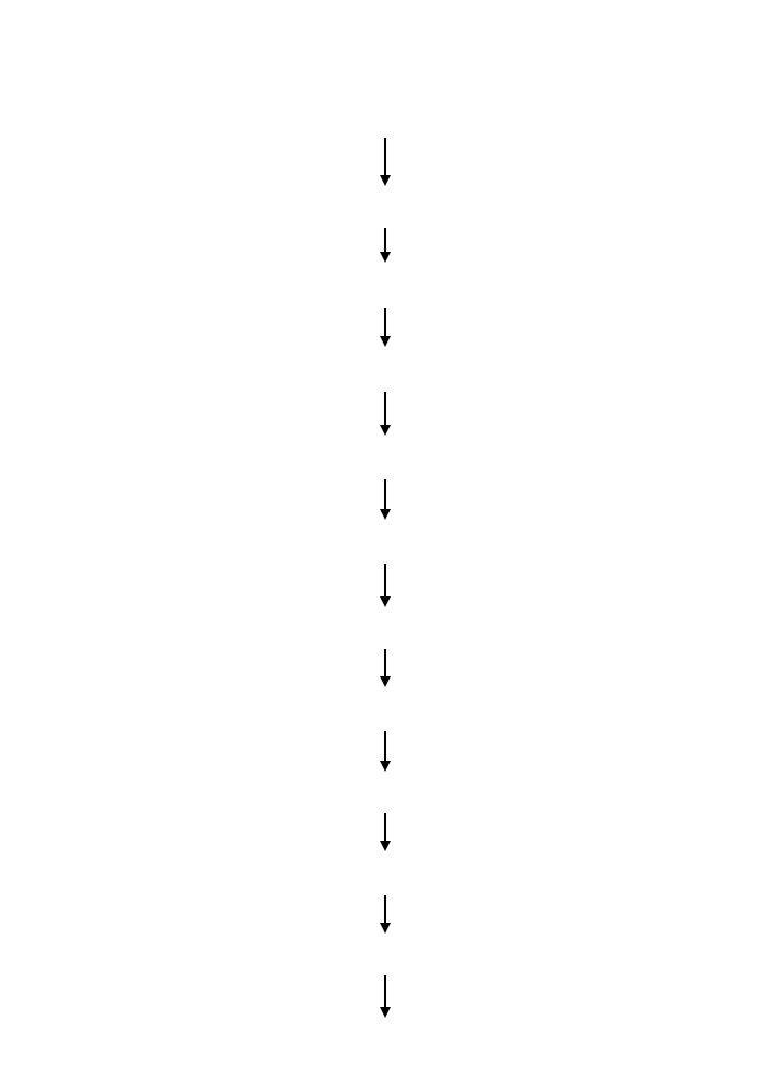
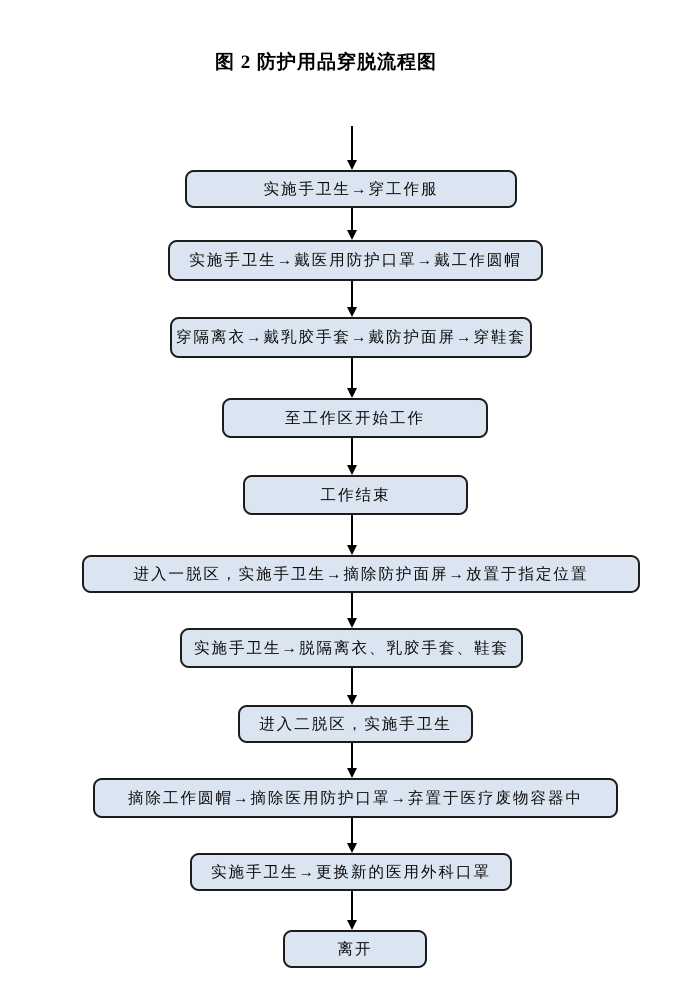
+ 图 2 防护用品穿脱流程图
+ 实施手卫生→穿工作服
+ 实施手卫生→戴医用防护口罩→戴工作圆帽
+ 穿隔离衣→戴乳胶手套→戴防护面屏→穿鞋套
+ 至工作区开始工作
+ 工作结束
+ 进入一脱区，实施手卫生→摘除防护面屏→放置于指定位置
+ 实施手卫生→脱隔离衣、乳胶手套、鞋套
+ 进入二脱区，实施手卫生
+ 摘除工作圆帽→摘除医用防护口罩→弃置于医疗废物容器中
+ 实施手卫生→更换新的医用外科口罩
+ 离开
